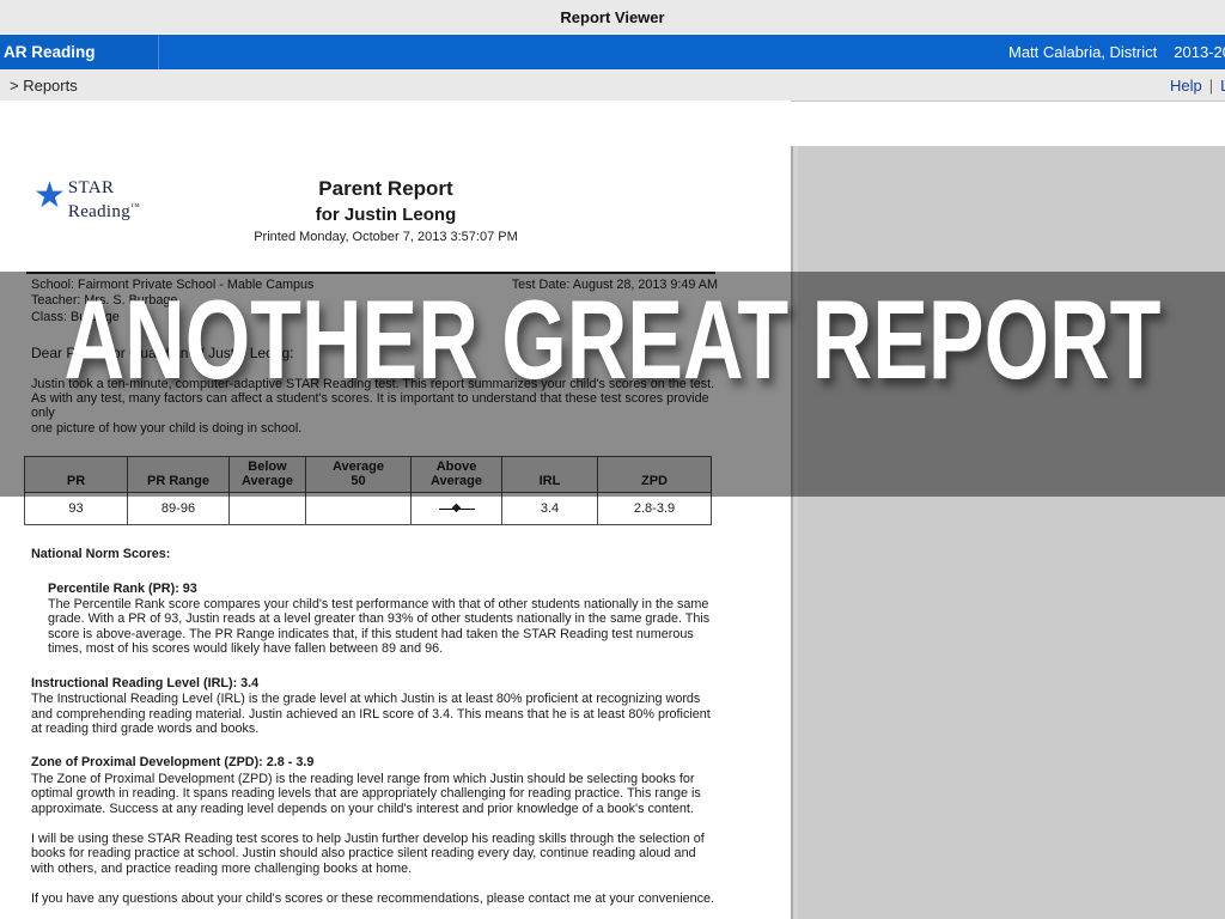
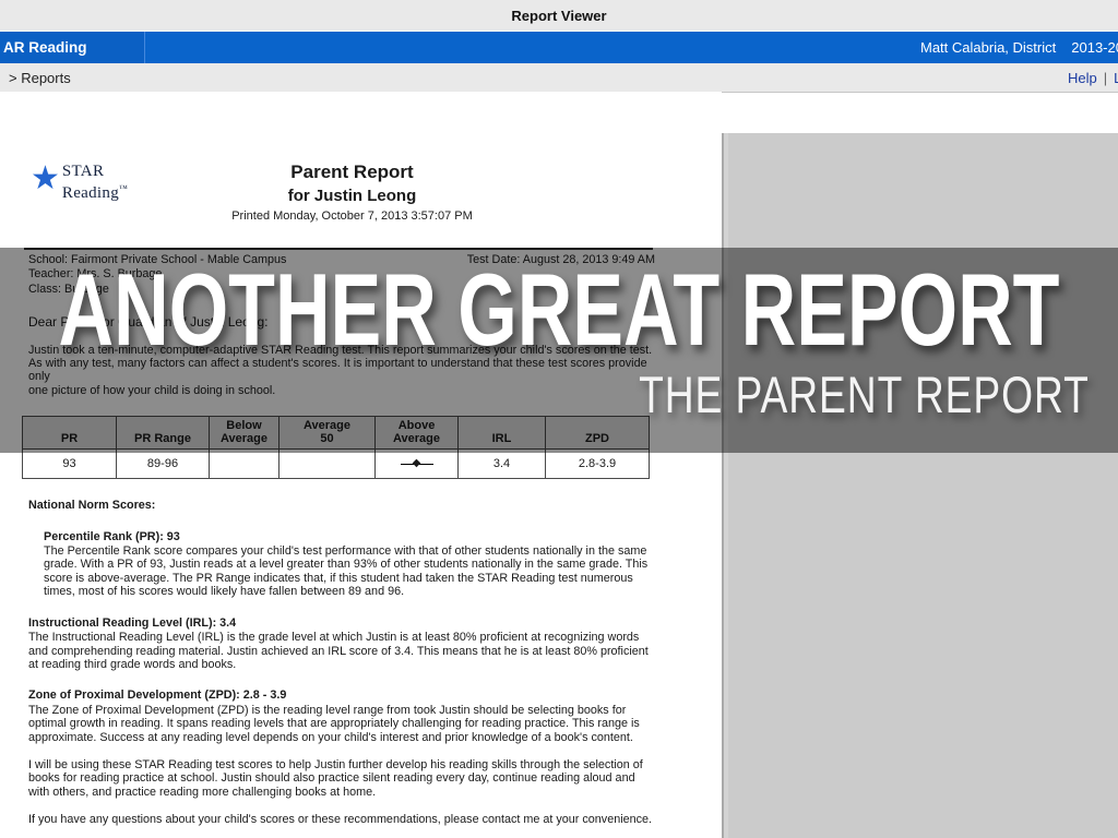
  Report Viewer
  AR Reading
  Matt Calabria, District
  > Reports
  Help
  |
  ★
  STAR
  Reading™
  Parent Report
  for Justin Leong
  Printed Monday, October 7, 2013 3:57:07 PM
  School: Fairmont Private School - Mable Campus
  Test Date: August 28, 2013 9:49 AM
  Teacher: Mrs. S. Burbage
  Class: Burbage
  Dear Parent or Guardian of Justin Leong:
  Justin took a ten-minute, computer-adaptive STAR Reading test. This report summarizes your child's scores on the test.
  As with any test, many factors can affect a student's scores. It is important to understand that these test scores provide only
  one picture of how your child is doing in school.
  PR	PR Range	BelowAverage	Average50	AboveAverage	IRL	ZPD
  93	89-96			◆	3.4	2.8-3.9
  National Norm Scores:
  Percentile Rank (PR): 93
  The Percentile Rank score compares your child's test performance with that of other students nationally in the same grade. With a PR of 93, Justin reads at a level greater than 93% of other students nationally in the same grade. This score is above-average. The PR Range indicates that, if this student had taken the STAR Reading test numerous times, most of his scores would likely have fallen between 89 and 96.
  Instructional Reading Level (IRL): 3.4
  The Instructional Reading Level (IRL) is the grade level at which Justin is at least 80% proficient at recognizing words and comprehending reading material. Justin achieved an IRL score of 3.4. This means that he is at least 80% proficient at reading third grade words and books.
  Zone of Proximal Development (ZPD): 2.8 - 3.9
- The Zone of Proximal Development (ZPD) is the reading level range from which Justin should be selecting books for optimal growth in reading. It spans reading levels that are appropriately challenging for reading practice. This range is approximate. Success at any reading level depends on your child's interest and prior knowledge of a book's content.
+ The Zone of Proximal Development (ZPD) is the reading level range from took Justin should be selecting books for optimal growth in reading. It spans reading levels that are appropriately challenging for reading practice. This range is approximate. Success at any reading level depends on your child's interest and prior knowledge of a book's content.
  I will be using these STAR Reading test scores to help Justin further develop his reading skills through the selection of books for reading practice at school. Justin should also practice silent reading every day, continue reading aloud and with others, and practice reading more challenging books at home.
  If you have any questions about your child's scores or these recommendations, please contact me at your convenience.
  ANOTHER GREAT REPORT
+ THE PARENT REPORT
